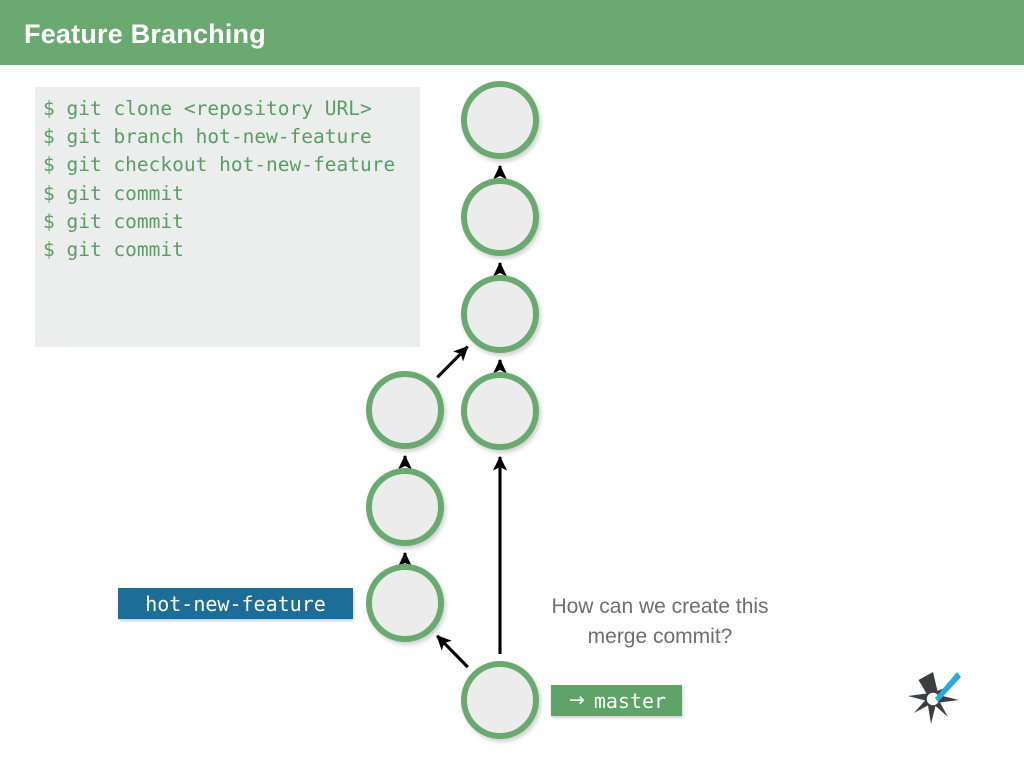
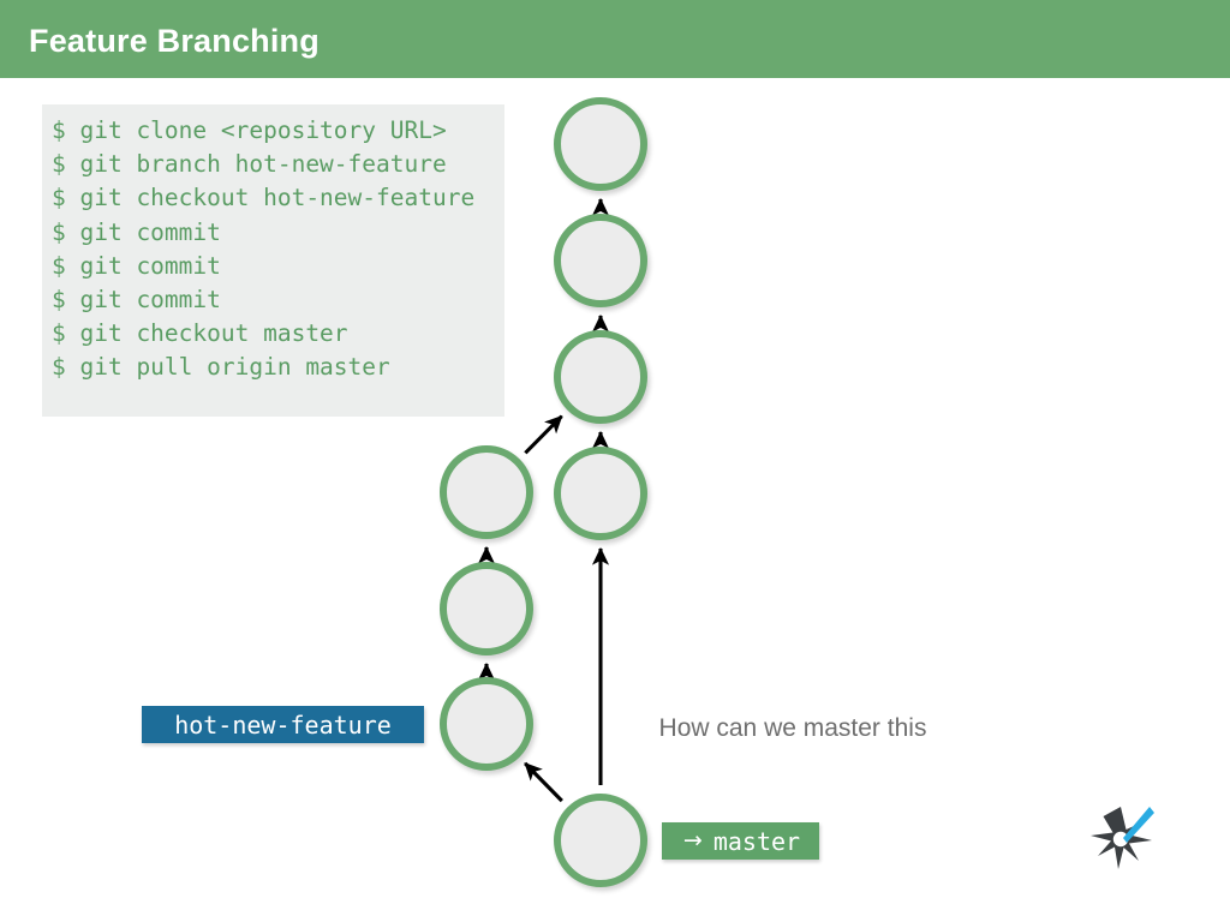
  Feature Branching
  $ git clone <repository URL>
  $ git branch hot-new-feature
  $ git checkout hot-new-feature
  $ git commit
  $ git commit
  $ git commit
+ $ git checkout master
+ $ git pull origin master
  hot-new-feature
  →
  master
- How can we create this
+ How can we master this
- merge commit?
